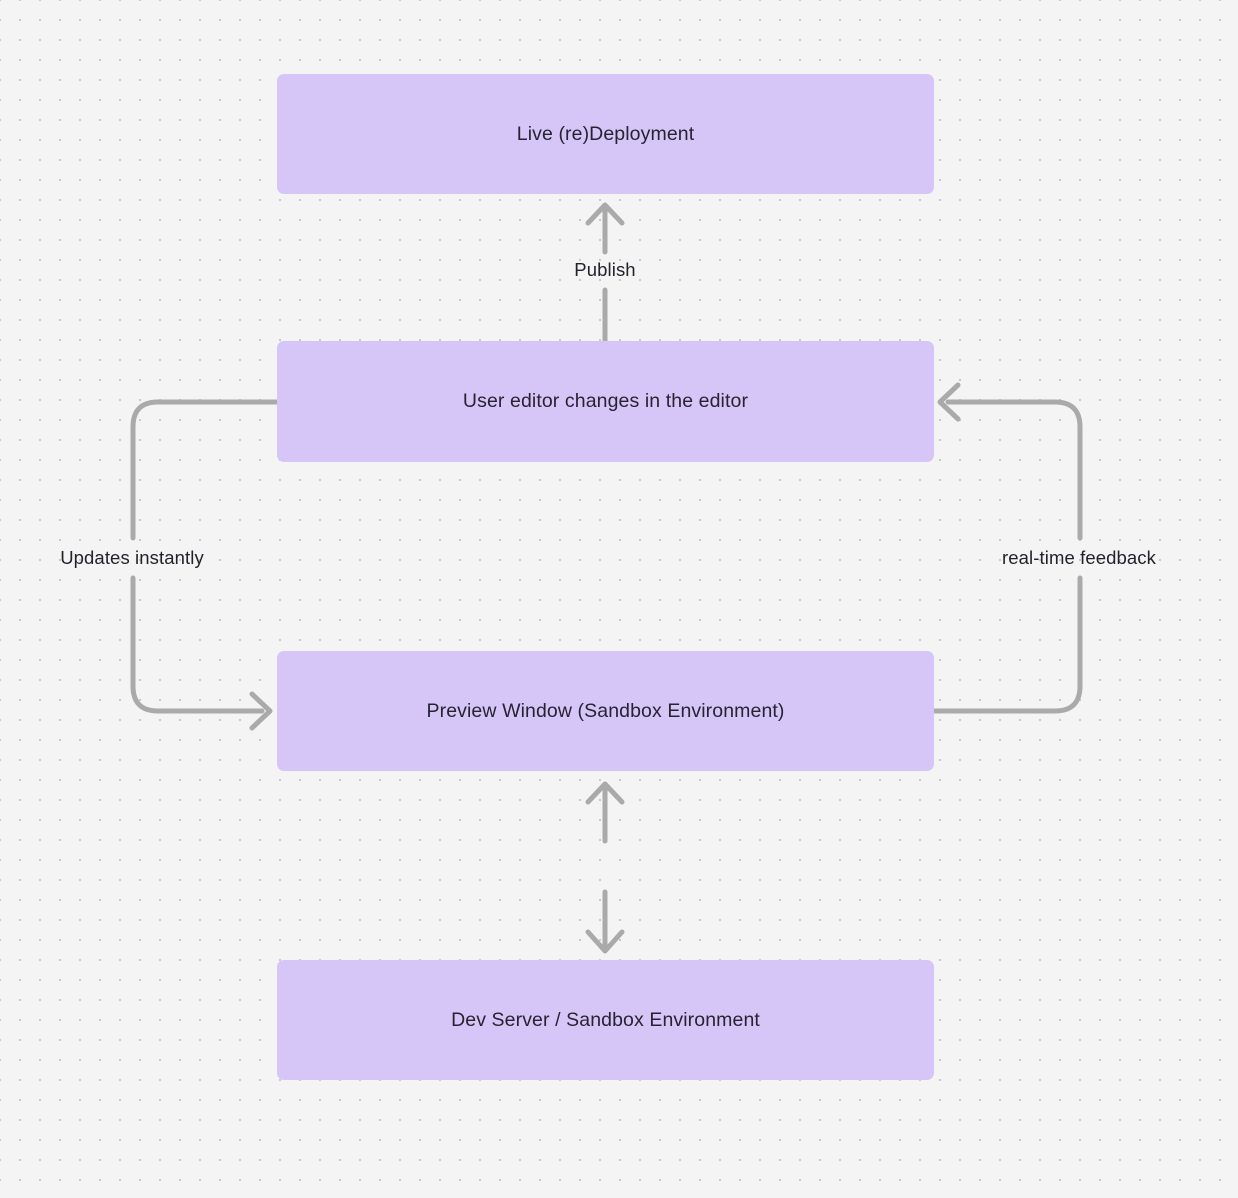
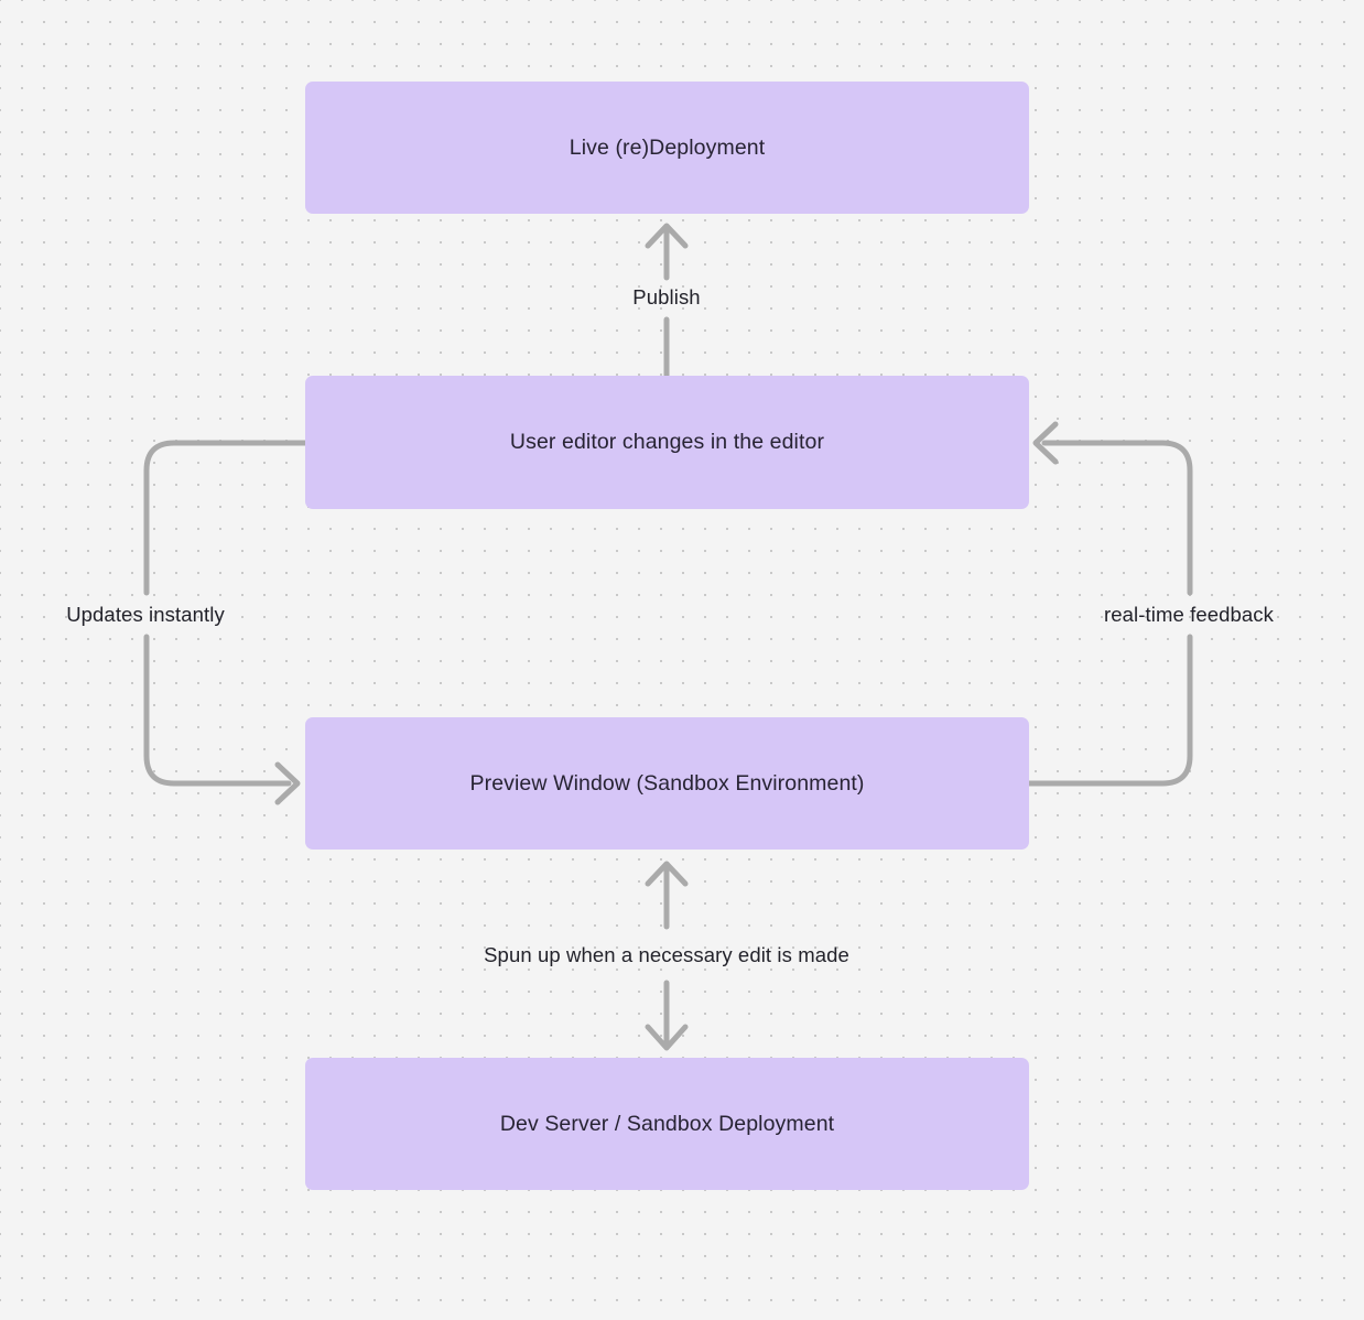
  Live (re)Deployment
  User editor changes in the editor
  Preview Window (Sandbox Environment)
- Dev Server / Sandbox Environment
+ Dev Server / Sandbox Deployment
  Publish
  Updates instantly
  real-time feedback
+ Spun up when a necessary edit is made
